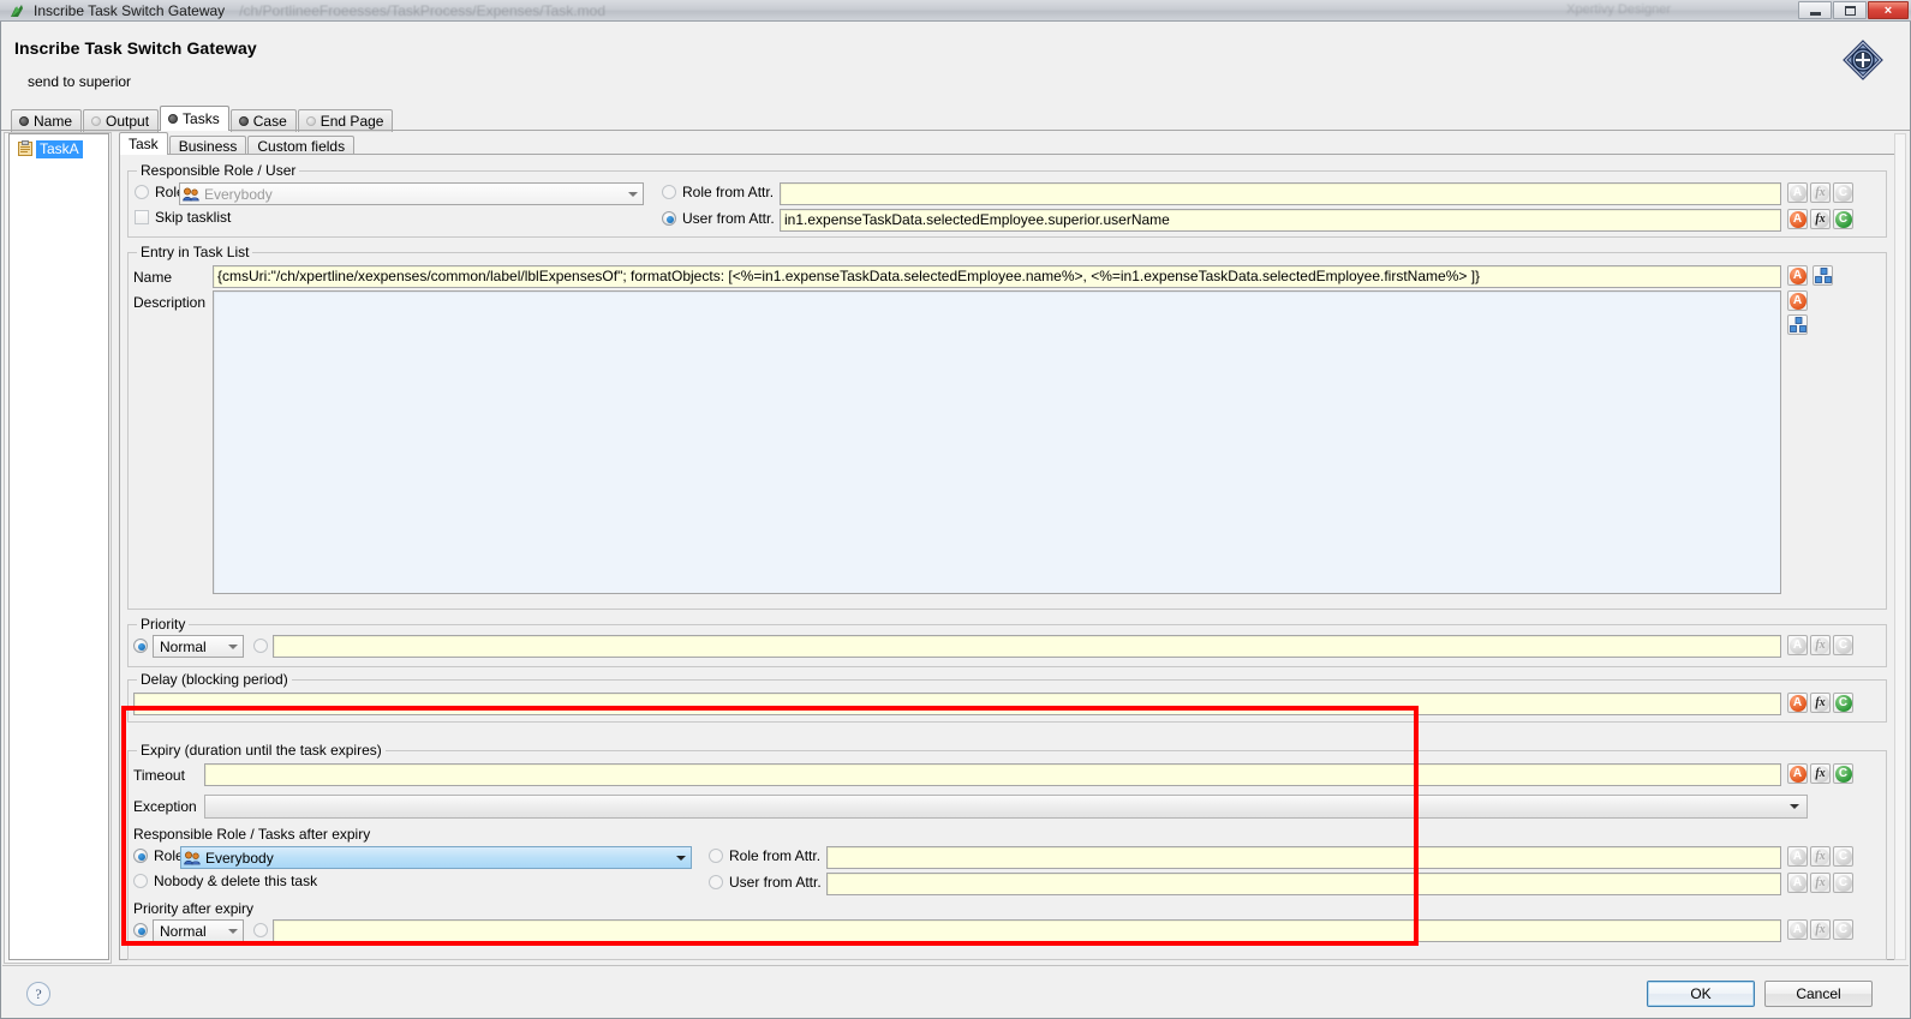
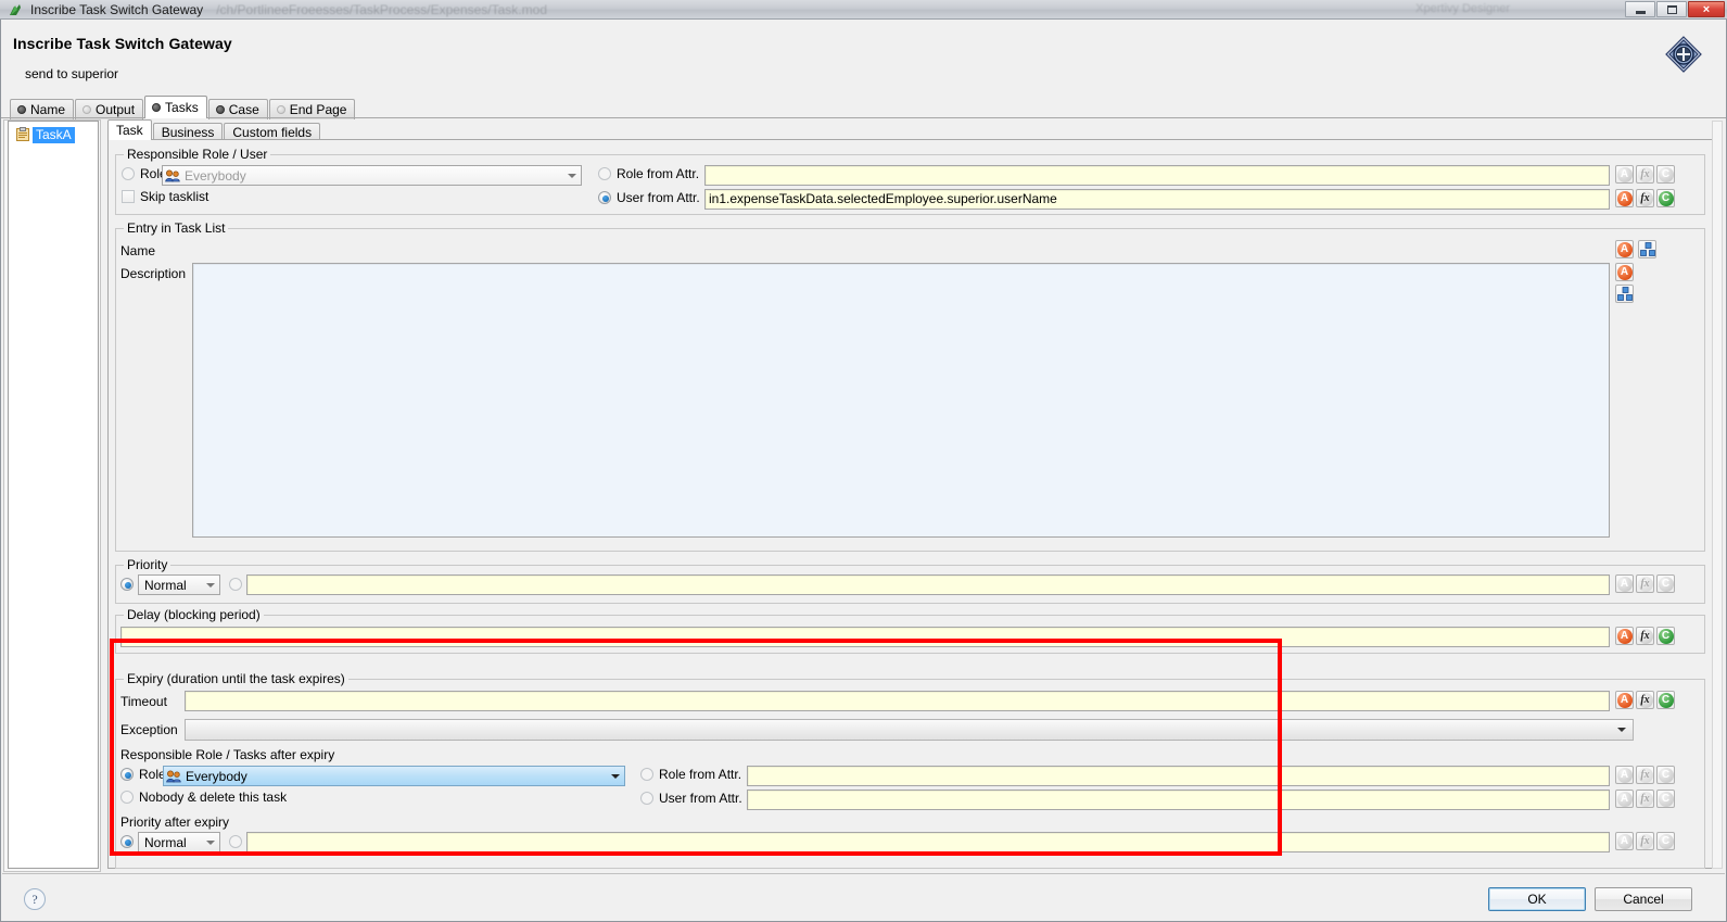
  Inscribe Task Switch Gateway
  /ch/PortlineeFroeesses/TaskProcess/Expenses/Task.mod
  Xpertivy Designer
  ×
  Inscribe Task Switch Gateway
  send to superior
  Name
  Output
  Tasks
  Case
  End Page
  TaskA
  Task
  Business
  Custom fields
  Responsible Role / User
  Rol
  Everybody
  Skip tasklist
  Role from Attr.
  A
  fx
  C
  User from Attr.
  in1.expenseTaskData.selectedEmployee.superior.userName
  A
  fx
  C
  Entry in Task List
  Name
- {cmsUri:"/ch/xpertline/xexpenses/common/label/lblExpensesOf"; formatObjects: [<%=in1.expenseTaskData.selectedEmployee.name%>, <%=in1.expenseTaskData.selectedEmployee.firstName%> ]}
  A
  Description
  A
  Priority
  Normal
  A
  fx
  C
  Delay (blocking period)
  A
  fx
  C
  Expiry (duration until the task expires)
  Timeout
  A
  fx
  C
  Exception
  Responsible Role / Tasks after expiry
  Rol
  Everybody
  Nobody & delete this task
  Role from Attr.
  A
  fx
  C
  User from Attr.
  A
  fx
  C
  Priority after expiry
  Normal
  A
  fx
  C
  ?
  OK
  Cancel
